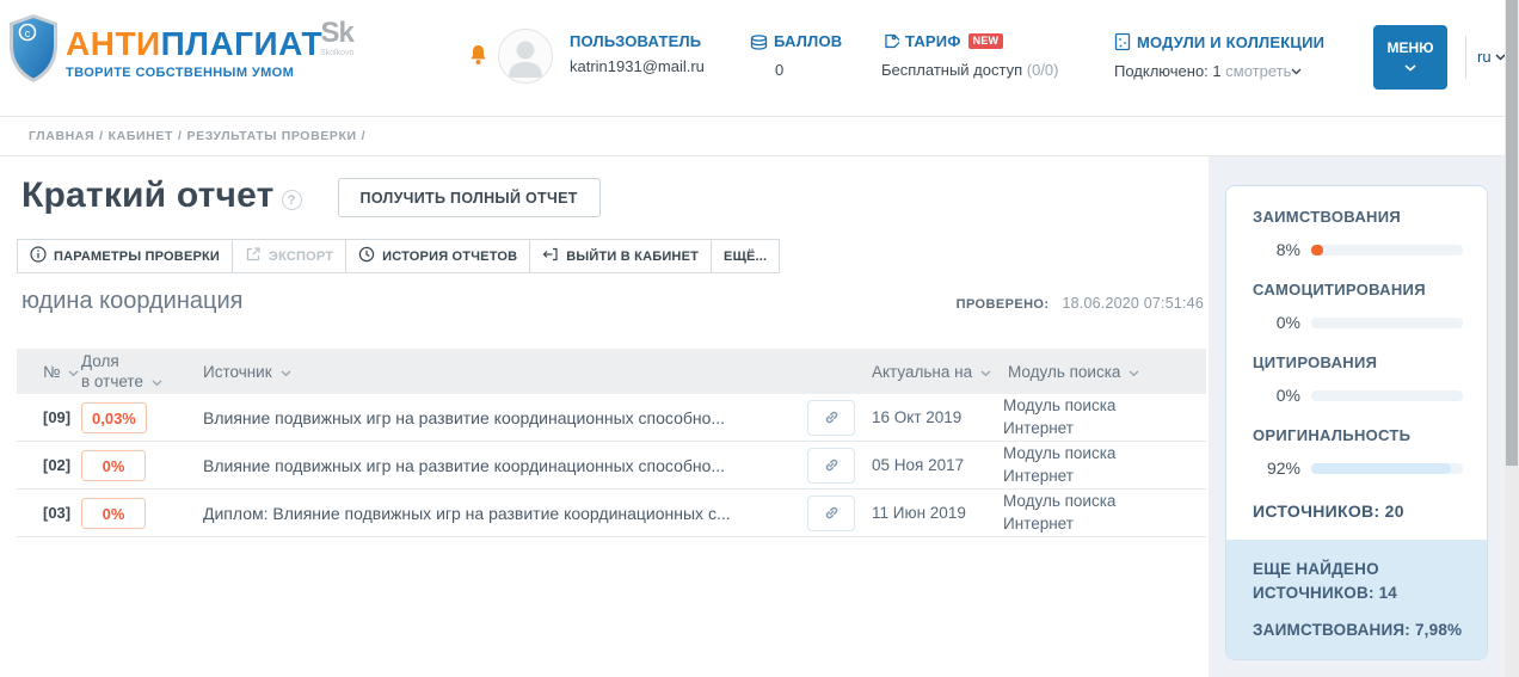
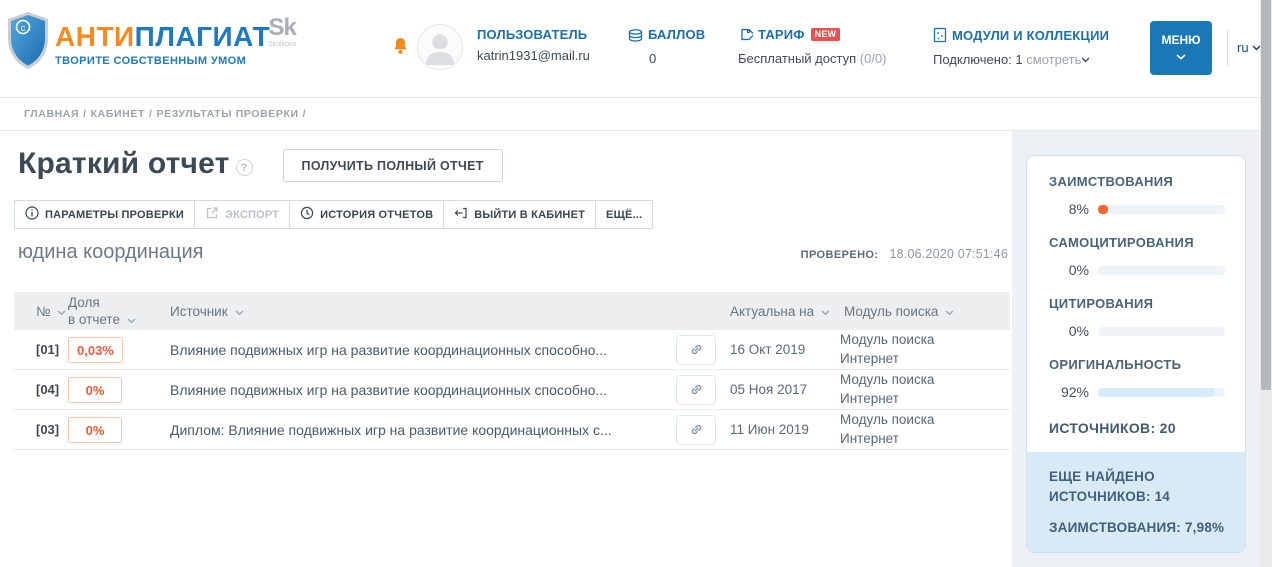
  c
  АНТИПЛАГИАТ
  ТВОРИТЕ СОБСТВЕННЫМ УМОМ
  Sk
  ПОЛЬЗОВАТЕЛЬ
  katrin1931@mail.ru
  БАЛЛОВ
  0
  ТАРИФ NEW
  Бесплатный доступ (0/0)
  МОДУЛИ И КОЛЛЕКЦИИ
  Подключено: 1 смотреть
  МЕНЮ
  ru
  ГЛАВНАЯ / КАБИНЕТ / РЕЗУЛЬТАТЫ ПРОВЕРКИ /
  Краткий отчет
  ?
  ПОЛУЧИТЬ ПОЛНЫЙ ОТЧЕТ
  ПАРАМЕТРЫ ПРОВЕРКИ
  ЭКСПОРТ
  ИСТОРИЯ ОТЧЕТОВ
  ВЫЙТИ В КАБИНЕТ
  ЕЩЁ...
  юдина координация
  ПРОВЕРЕНО: 18.06.2020 07:51:46
  №
  Доля
  в отчете
  Источник
  Актуальна на
  Модуль поиска
- [09]
+ [01]
  0,03%
  Влияние подвижных игр на развитие координационных способно...
  16 Окт 2019
  Модуль поиска
  Интернет
- [02]
+ [04]
  0%
  Влияние подвижных игр на развитие координационных способно...
  05 Ноя 2017
  Модуль поиска
  Интернет
  [03]
  0%
  Диплом: Влияние подвижных игр на развитие координационных с...
  11 Июн 2019
  Модуль поиска
  Интернет
  ЗАИМСТВОВАНИЯ
  8%
  САМОЦИТИРОВАНИЯ
  0%
  ЦИТИРОВАНИЯ
  0%
  ОРИГИНАЛЬНОСТЬ
  92%
  ИСТОЧНИКОВ: 20
  ЕЩЕ НАЙДЕНО
  ИСТОЧНИКОВ: 14
  ЗАИМСТВОВАНИЯ: 7,98%
